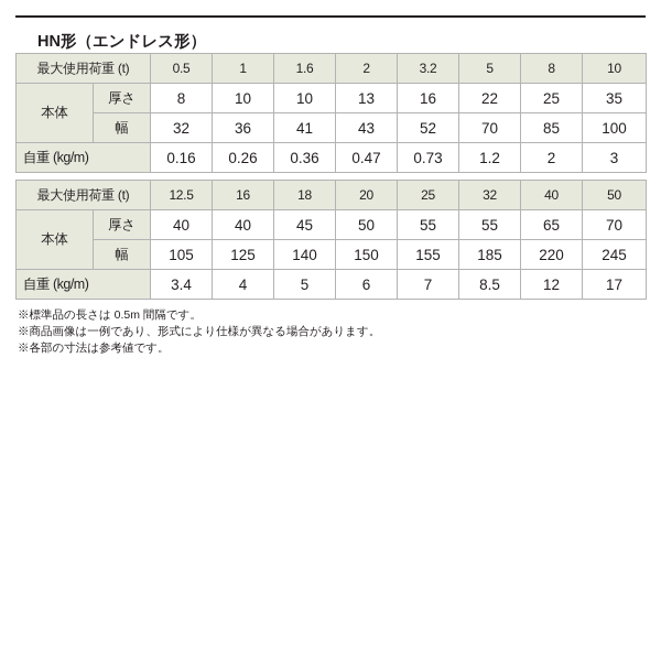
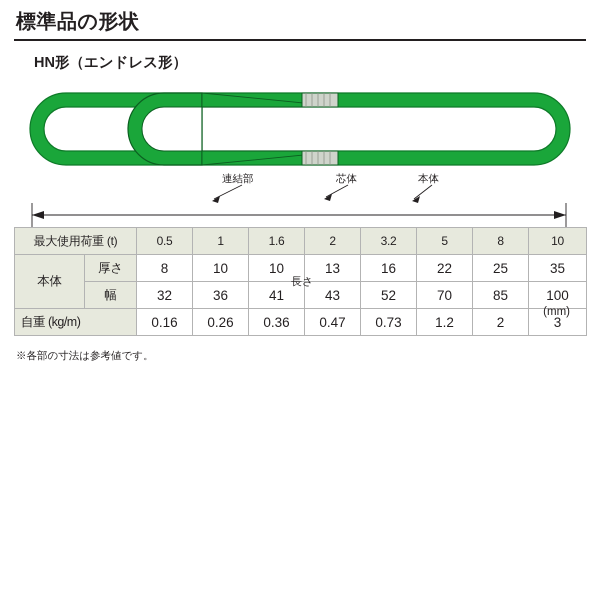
+ 標準品の形状
  HN形（エンドレス形）
+ 連結部
+ 芯体
+ 本体
+ 長さ
+ (mm)
  最大使用荷重 (t)	0.5	1	1.6	2	3.2	5	8	10
  本体	厚さ	8	10	10	13	16	22	25	35
  幅	32	36	41	43	52	70	85	100
  自重 (kg/m)	0.16	0.26	0.36	0.47	0.73	1.2	2	3
- 最大使用荷重 (t)	12.5	16	18	20	25	32	40	50
- 本体	厚さ	40	40	45	50	55	55	65	70
- 幅	105	125	140	150	155	185	220	245
- 自重 (kg/m)	3.4	4	5	6	7	8.5	12	17
- ※標準品の長さは 0.5m 間隔です。
- ※商品画像は一例であり、形式により仕様が異なる場合があります。
  ※各部の寸法は参考値です。
